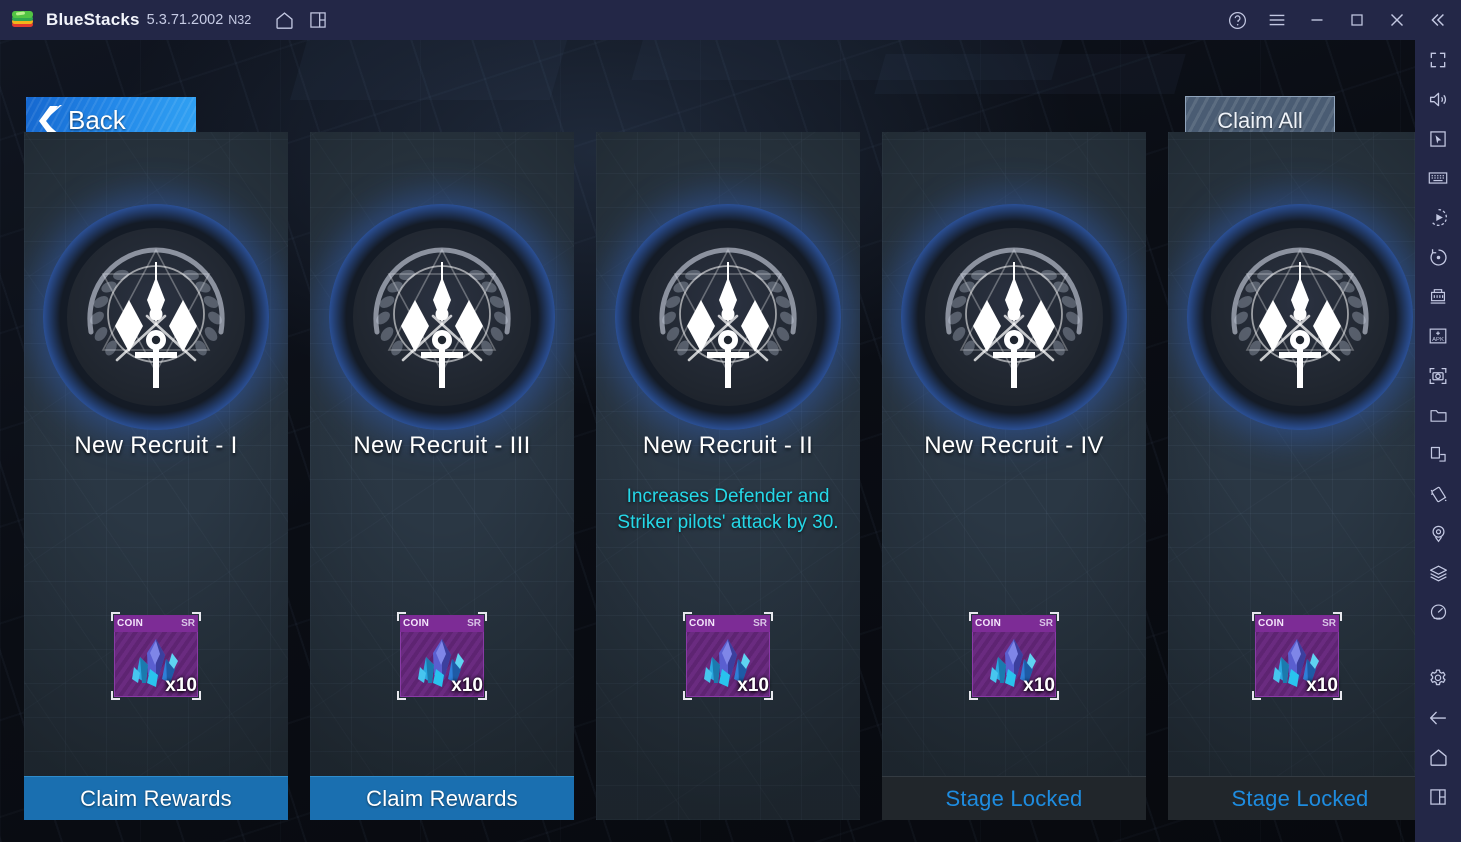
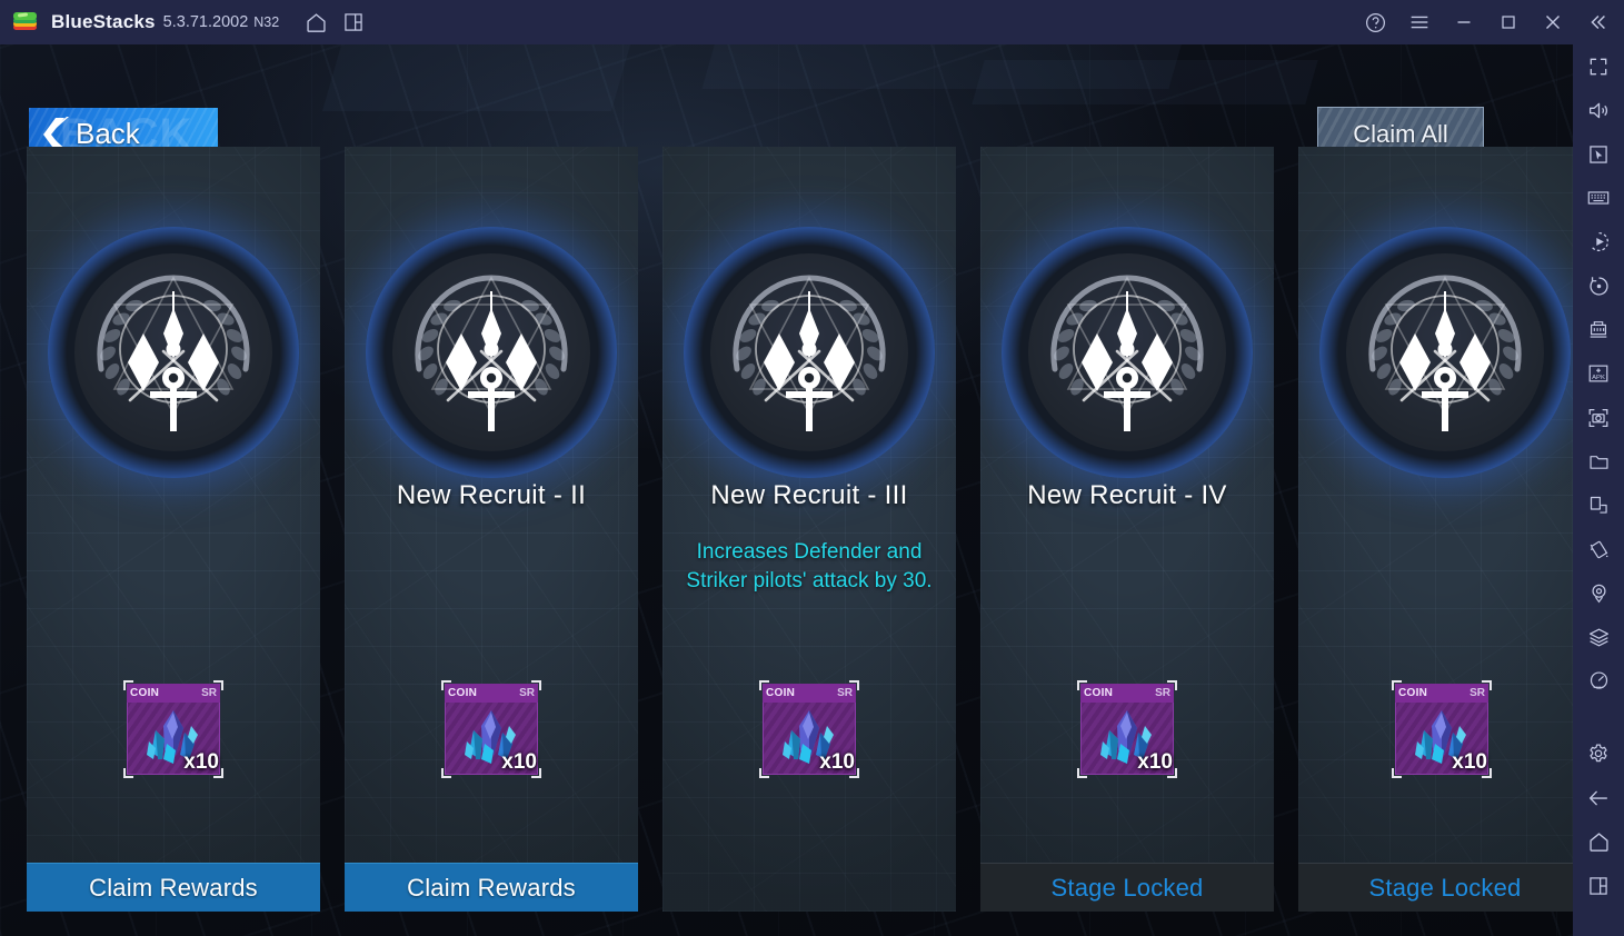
  BlueStacks
  5.3.71.2002
  N32
+ BACK
  Back
  Claim All
- New Recruit - I
  COIN
  SR
  x10
  Claim Rewards
- New Recruit - III
+ New Recruit - II
  COIN
  SR
  x10
  Claim Rewards
- New Recruit - II
+ New Recruit - III
  Increases Defender and Striker pilots' attack by 30.
  COIN
  SR
  x10
  New Recruit - IV
  COIN
  SR
  x10
  Stage Locked
  COIN
  SR
  x10
  Stage Locked
